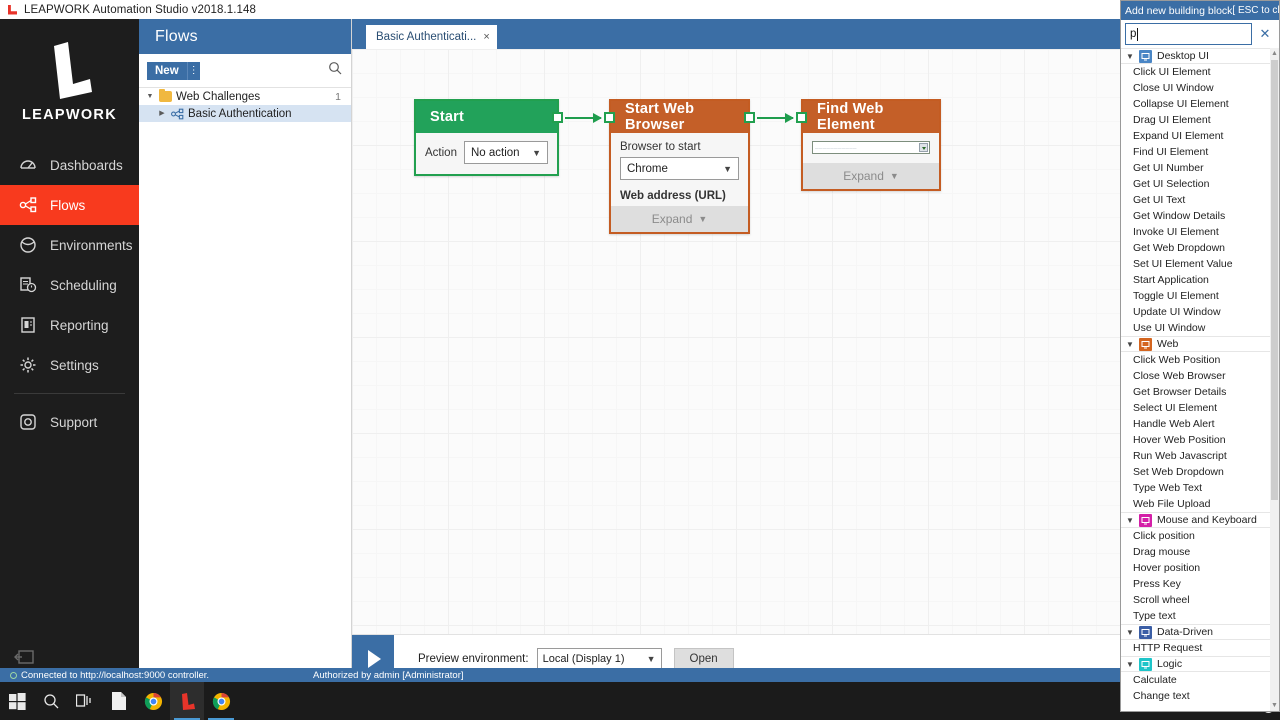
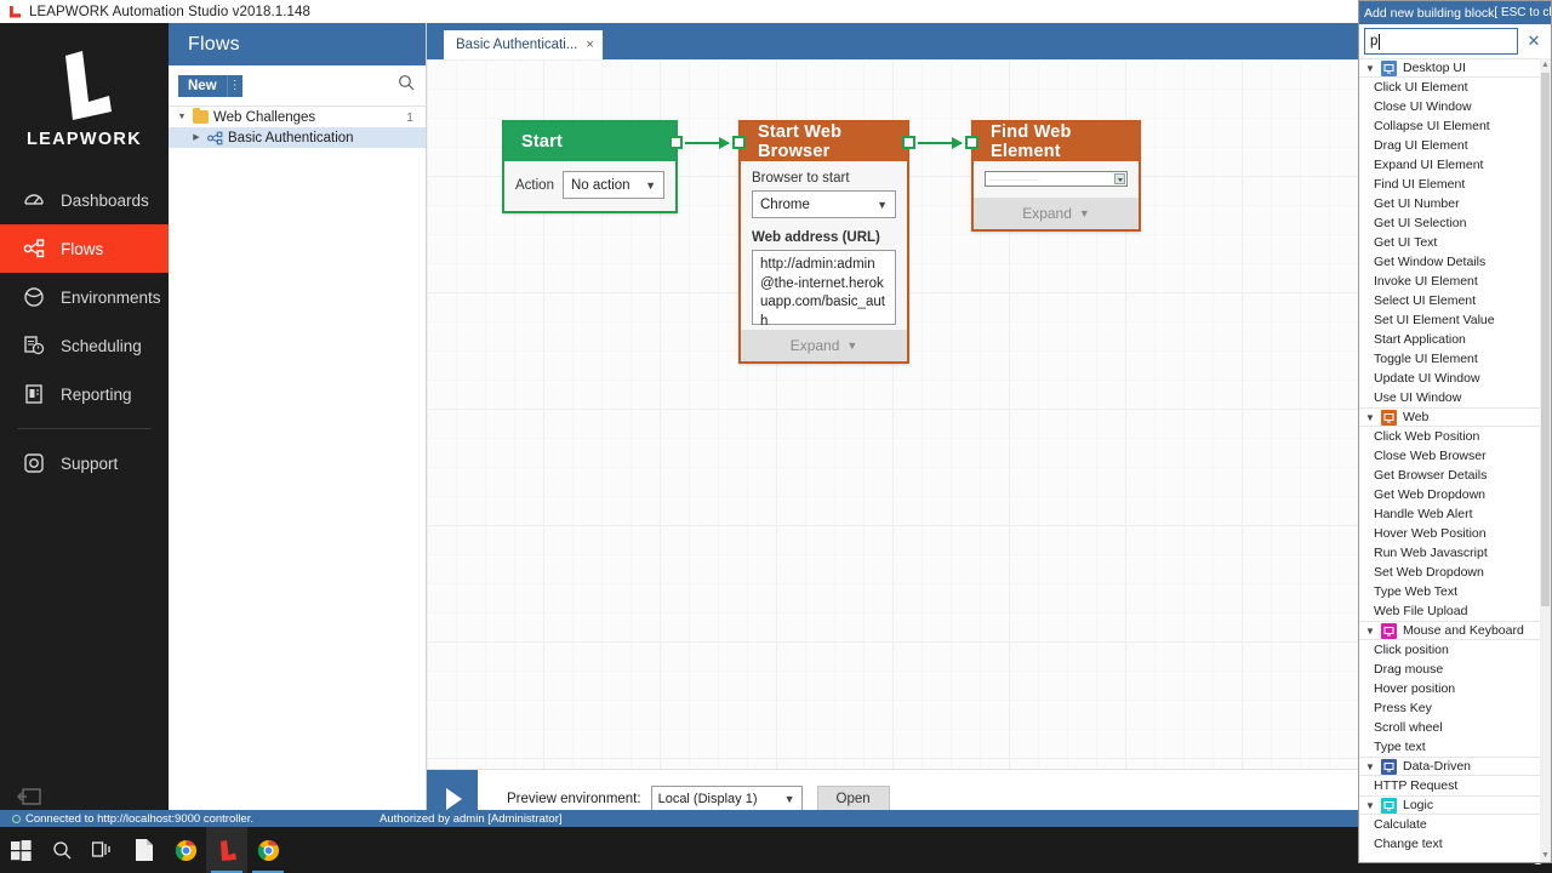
  LEAPWORK Automation Studio v2018.1.148
  LEAPWORK
  Dashboards
  Flows
  Environments
  Scheduling
  Reporting
- Settings
  Support
  Flows
  New
  ⋮
  Web Challenges
  1
  Basic Authentication
  Basic Authenticati...
  ×
  Start
  Action
  No action
  ▼
  Start Web Browser
  Browser to start
  Chrome
  ▼
  Web address (URL)
+ http://admin:admin@the-internet.herokuapp.com/basic_auth
  Expand
  ▼
  Find Web Element
  Expand
  ▼
  Preview environment:
  Local (Display 1)
  ▼
  Open
  Add new building block
  p
  ✕
  ▼
  Desktop UI
  Click UI Element
  Close UI Window
  Collapse UI Element
  Drag UI Element
  Expand UI Element
  Find UI Element
  Get UI Number
  Get UI Selection
  Get UI Text
  Get Window Details
  Invoke UI Element
- Get Web Dropdown
+ Select UI Element
  Set UI Element Value
  Start Application
  Toggle UI Element
  Update UI Window
  Use UI Window
  ▼
  Web
  Click Web Position
  Close Web Browser
  Get Browser Details
- Select UI Element
+ Get Web Dropdown
  Handle Web Alert
  Hover Web Position
  Run Web Javascript
  Set Web Dropdown
  Type Web Text
  Web File Upload
  ▼
  Mouse and Keyboard
  Click position
  Drag mouse
  Hover position
  Press Key
  Scroll wheel
  Type text
  ▼
  Data-Driven
  HTTP Request
  ▼
  Logic
  Calculate
  Change text
  Connected to http://localhost:9000 controller.
  Authorized by admin [Administrator]
